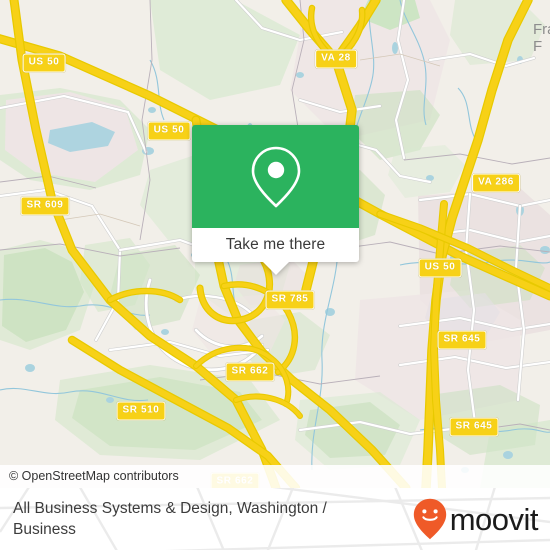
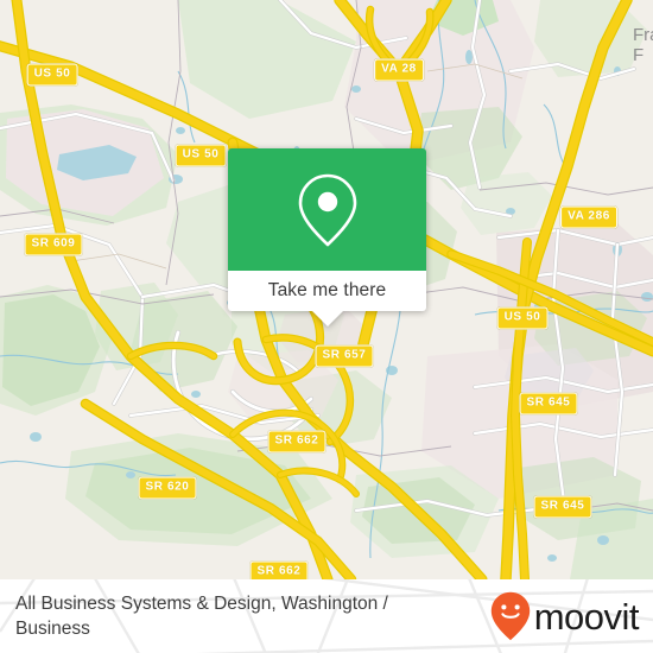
  US 50
  VA 28
  US 50
  VA 286
  SR 609
  US 50
- SR 785
+ SR 657
  SR 645
  SR 662
- SR 510
+ SR 620
  SR 645
  SR 662
  F
  Take me there
- © OpenStreetMap contributors
  All Business Systems & Design, Washington / Business
  moovit
